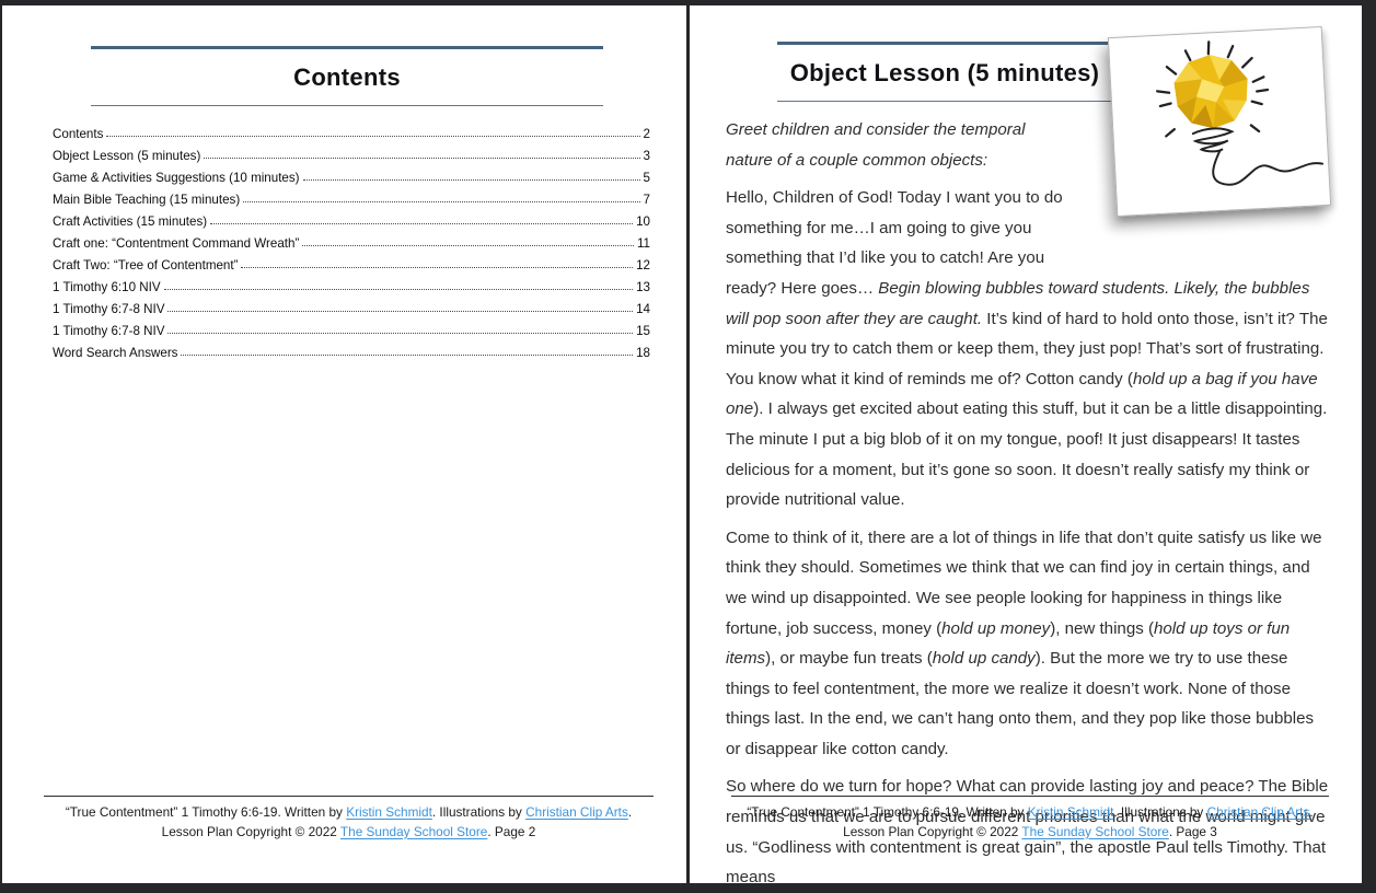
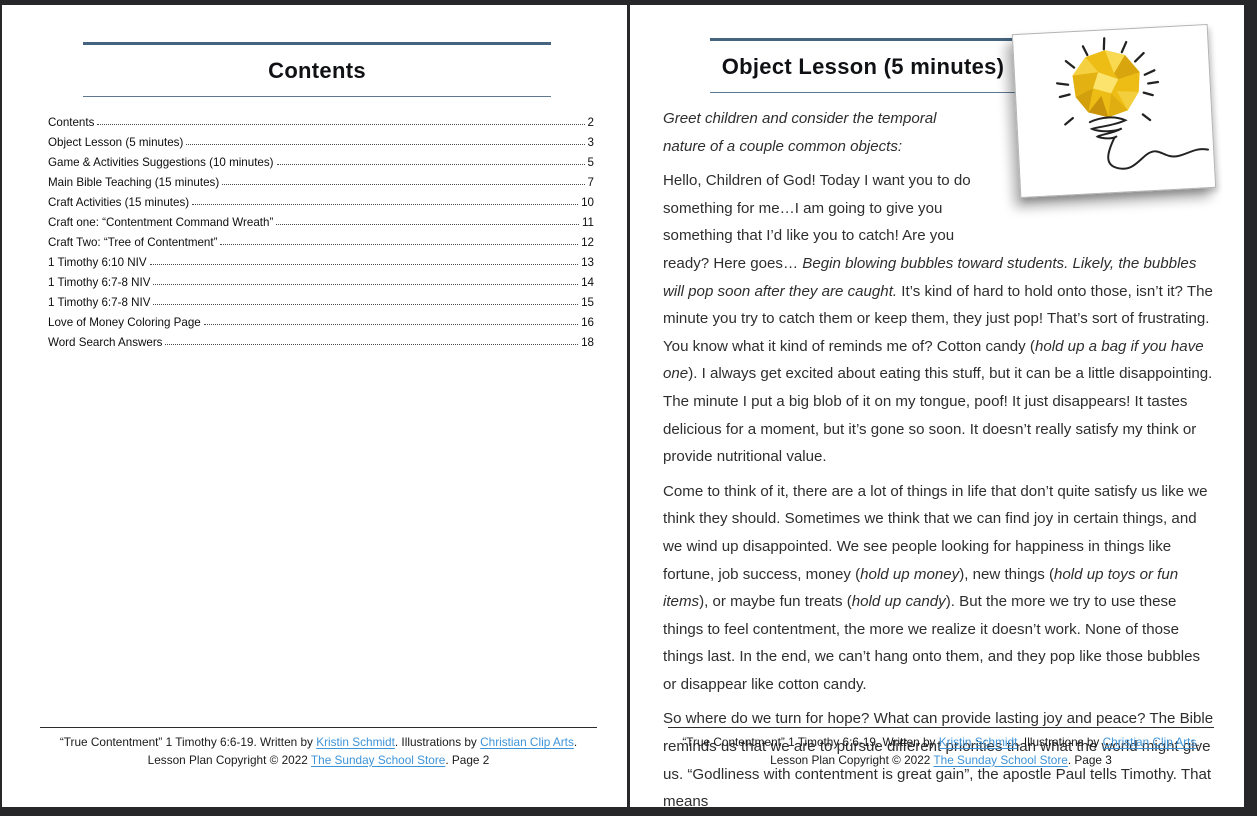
  Contents
  Contents
  2
  Object Lesson (5 minutes)
  3
  Game & Activities Suggestions (10 minutes)
  5
  Main Bible Teaching (15 minutes)
  7
  Craft Activities (15 minutes)
  10
  Craft one: “Contentment Command Wreath”
  11
  Craft Two: “Tree of Contentment”
  12
  1 Timothy 6:10 NIV
  13
  1 Timothy 6:7-8 NIV
  14
  1 Timothy 6:7-8 NIV
  15
+ Love of Money Coloring Page
+ 16
  Word Search Answers
  18
  “True Contentment” 1 Timothy 6:6-19. Written by Kristin Schmidt. Illustrations by Christian Clip Arts.
  Lesson Plan Copyright © 2022 The Sunday School Store. Page 2
  Object Lesson (5 minutes)
  Greet children and consider the temporal nature of a couple common objects:
  Hello, Children of God! Today I want you to do something for me…I am going to give you something that I’d like you to catch! Are you ready? Here goes… Begin blowing bubbles toward students. Likely, the bubbles will pop soon after they are caught. It’s kind of hard to hold onto those, isn’t it? The minute you try to catch them or keep them, they just pop! That’s sort of frustrating. You know what it kind of reminds me of? Cotton candy (hold up a bag if you have one). I always get excited about eating this stuff, but it can be a little disappointing. The minute I put a big blob of it on my tongue, poof! It just disappears! It tastes delicious for a moment, but it’s gone so soon. It doesn’t really satisfy my think or provide nutritional value.
  Come to think of it, there are a lot of things in life that don’t quite satisfy us like we think they should. Sometimes we think that we can find joy in certain things, and we wind up disappointed. We see people looking for happiness in things like fortune, job success, money (hold up money), new things (hold up toys or fun items), or maybe fun treats (hold up candy). But the more we try to use these things to feel contentment, the more we realize it doesn’t work. None of those things last. In the end, we can’t hang onto them, and they pop like those bubbles or disappear like cotton candy.
  So where do we turn for hope? What can provide lasting joy and peace? The Bible reminds us that we are to pursue different priorities than what the world might give us. “Godliness with contentment is great gain”, the apostle Paul tells Timothy. That means
  “True Contentment” 1 Timothy 6:6-19. Written by Kristin Schmidt. Illustrations by Christian Clip Arts.
  Lesson Plan Copyright © 2022 The Sunday School Store. Page 3
